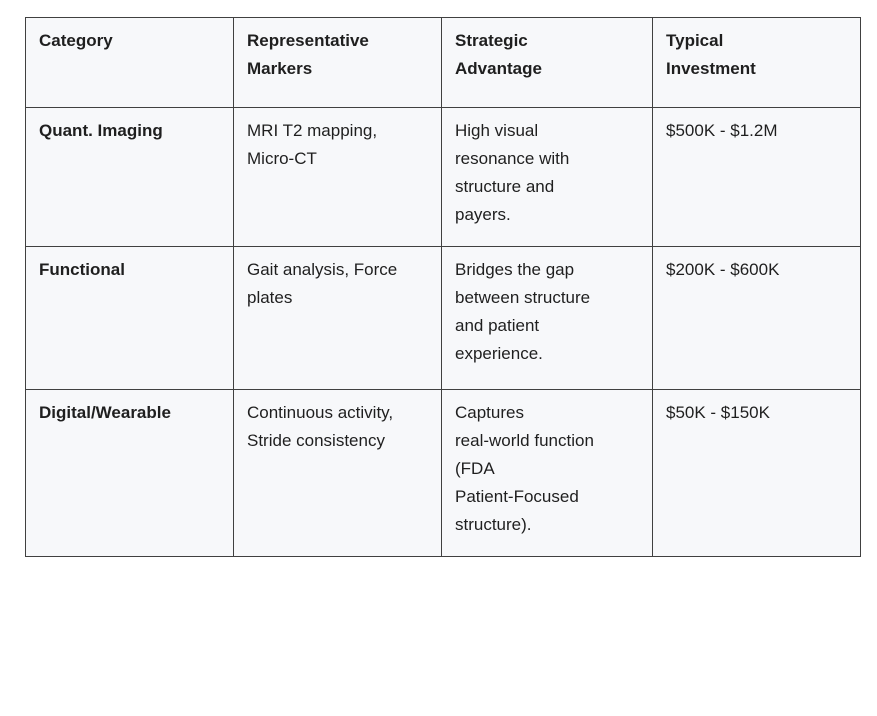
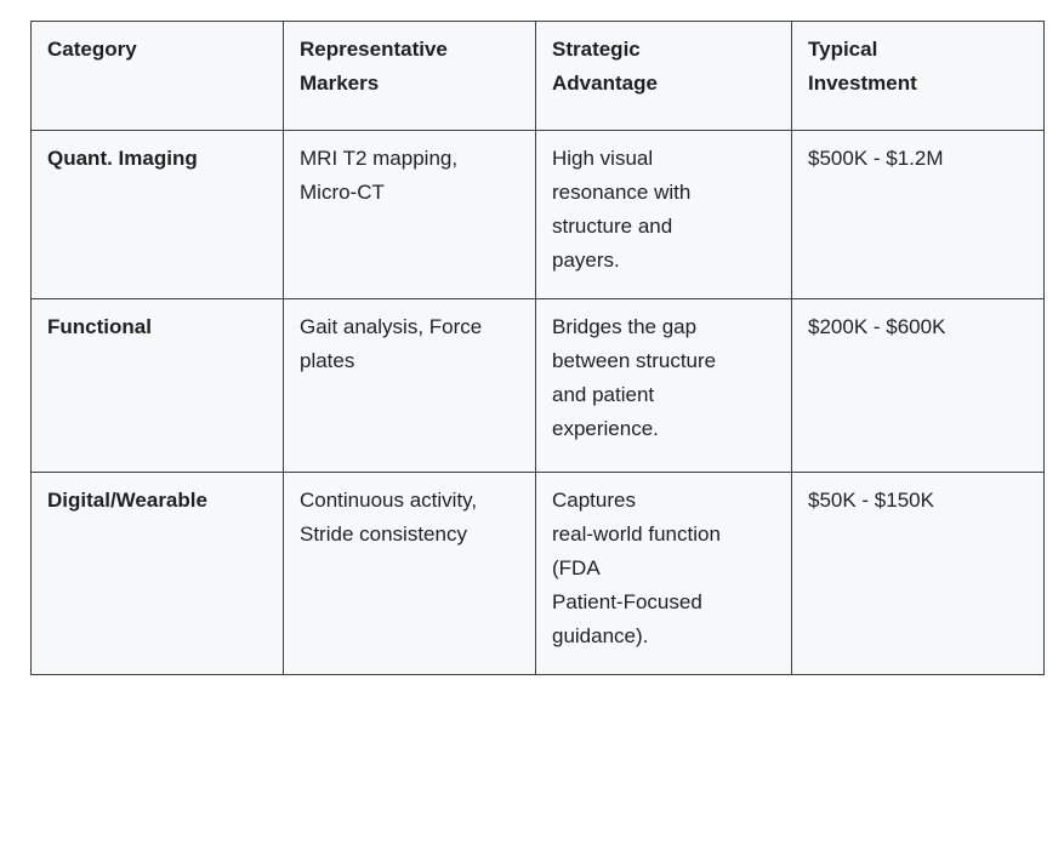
  Category	Representative Markers	Strategic Advantage	Typical Investment
  Quant. Imaging	MRI T2 mapping, Micro-CT	High visual resonance with structure and payers.	$500K - $1.2M
  Functional	Gait analysis, Force plates	Bridges the gap between structure and patient experience.	$200K - $600K
- Digital/Wearable	Continuous activity, Stride consistency	Captures real-world function (FDA Patient-Focused structure).	$50K - $150K
+ Digital/Wearable	Continuous activity, Stride consistency	Captures real-world function (FDA Patient-Focused guidance).	$50K - $150K
